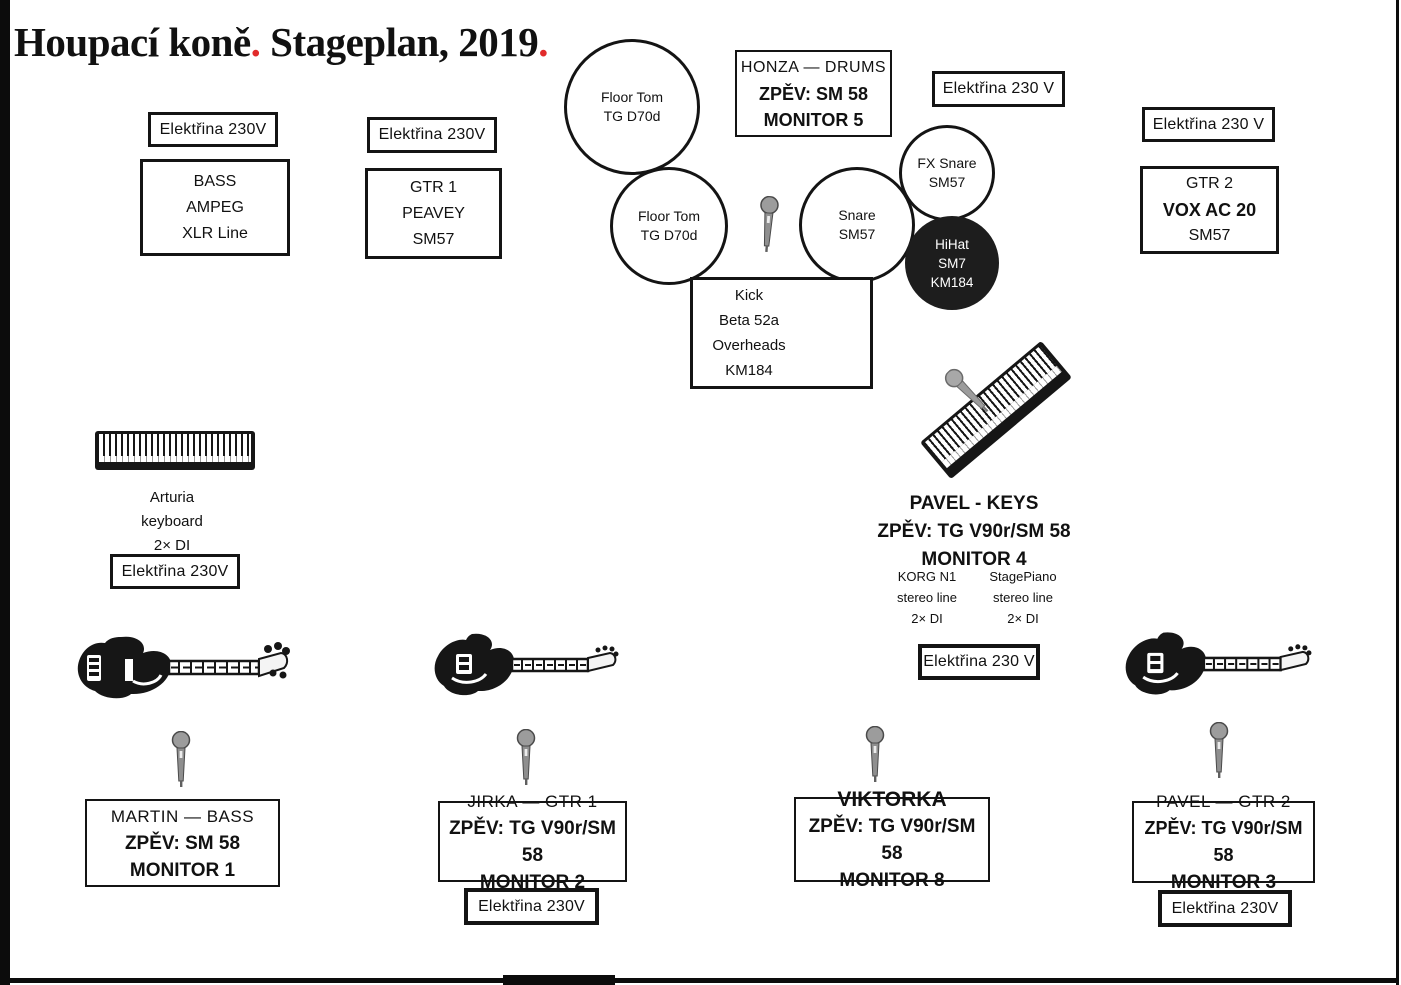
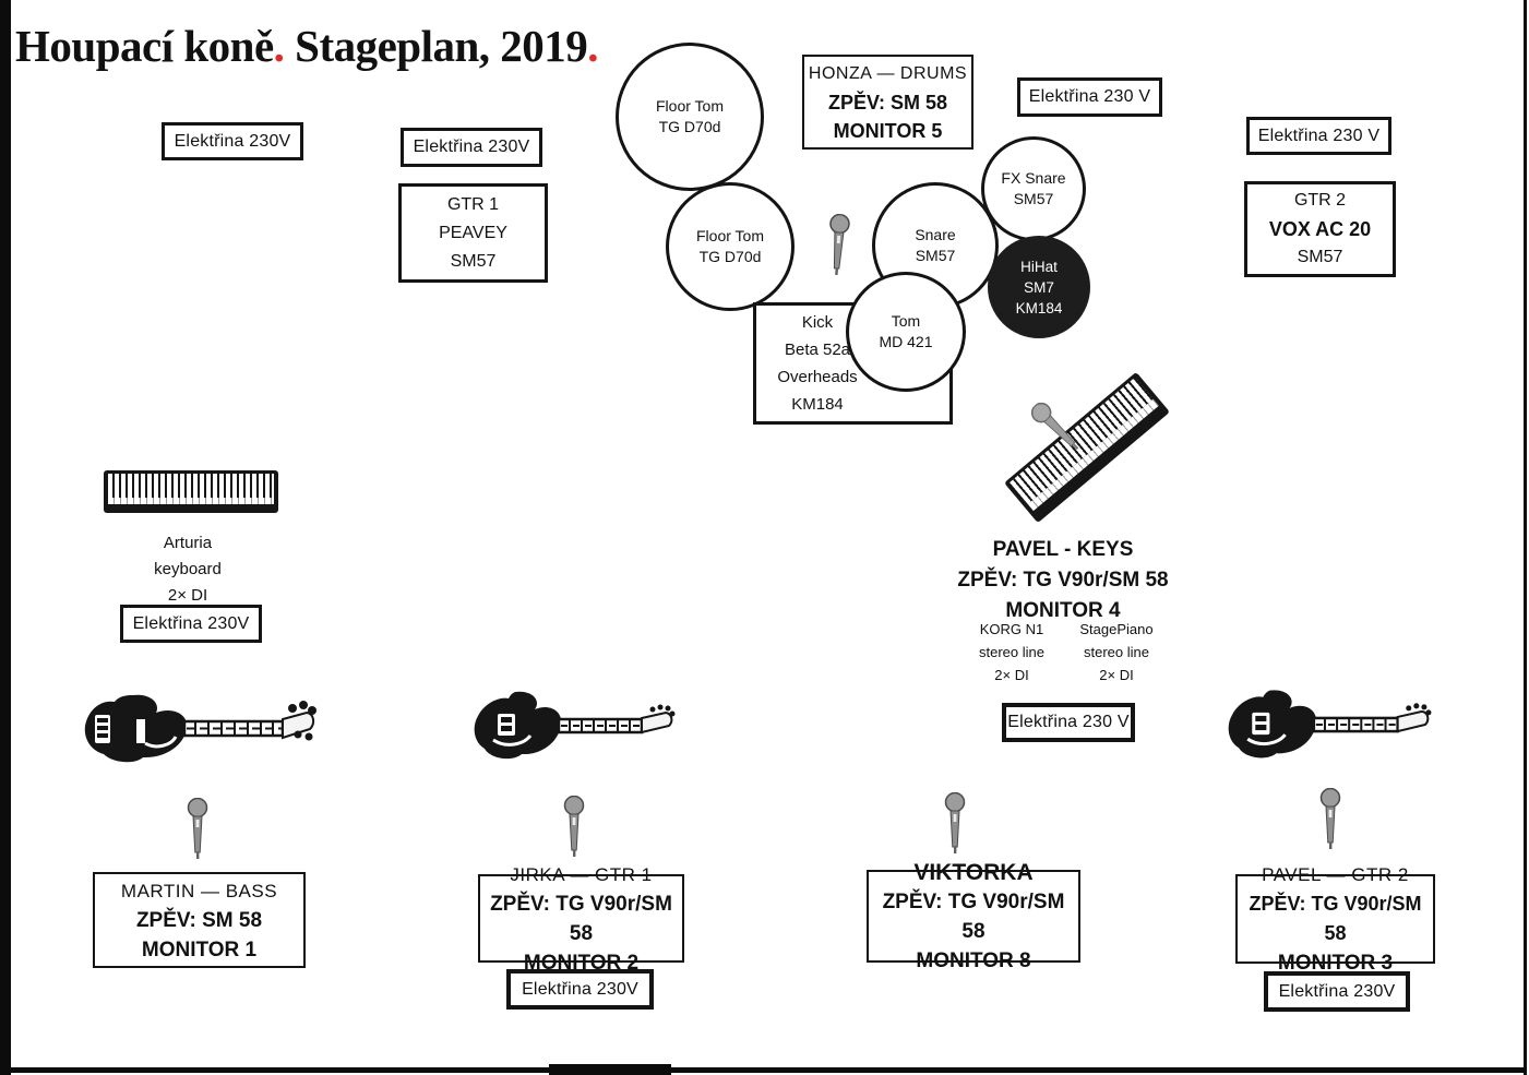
  Houpací koně. Stageplan, 2019.
  Elektřina 230V
  Elektřina 230V
  Elektřina 230 V
  Elektřina 230 V
  Elektřina 230V
  Elektřina 230 V
  Elektřina 230V
  Elektřina 230V
- BASS
- AMPEG
- XLR Line
  GTR 1
  PEAVEY
  SM57
  GTR 2
  VOX AC 20
  SM57
  HONZA — DRUMS
  ZPĚV: SM 58
  MONITOR 5
  Kick
  Beta 52a
  Overheads
  KM184
  Floor Tom
  TG D70d
  Floor Tom
  TG D70d
  Snare
  SM57
  FX Snare
  SM57
  HiHat
  SM7
  KM184
+ Tom
+ MD 421
  Arturia
  keyboard
  2× DI
  PAVEL - KEYS
  ZPĚV: TG V90r/SM 58
  MONITOR 4
  KORG N1
  stereo line
  2× DI
  StagePiano
  stereo line
  2× DI
  MARTIN — BASS
  ZPĚV: SM 58
  MONITOR 1
  JIRKA — GTR 1
  ZPĚV: TG V90r/SM 58
  MONITOR 2
  VIKTORKA
  ZPĚV: TG V90r/SM 58
  MONITOR 8
  PAVEL — GTR 2
  ZPĚV: TG V90r/SM 58
  MONITOR 3
